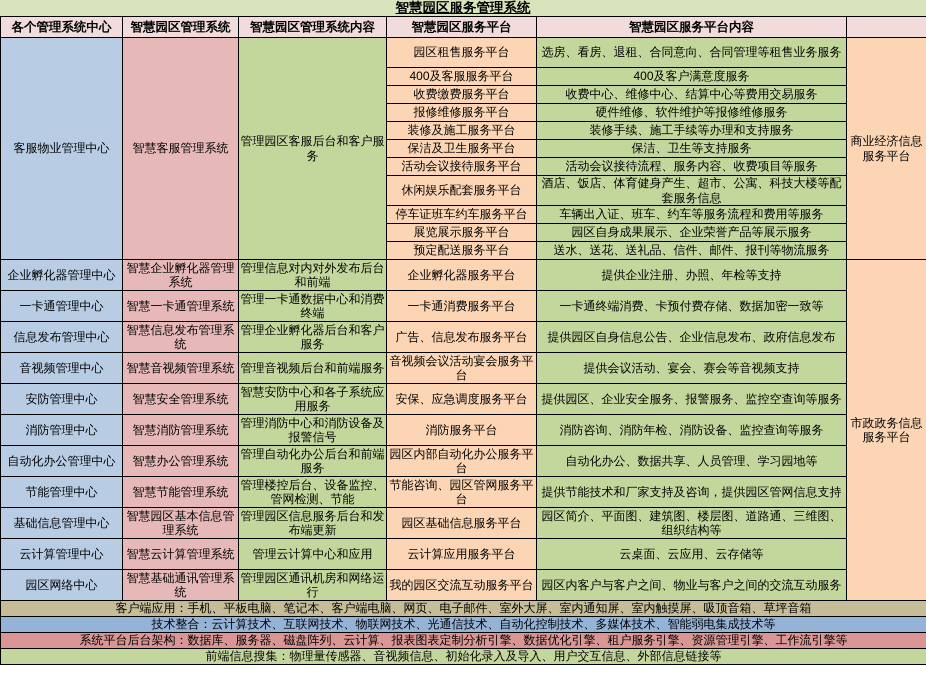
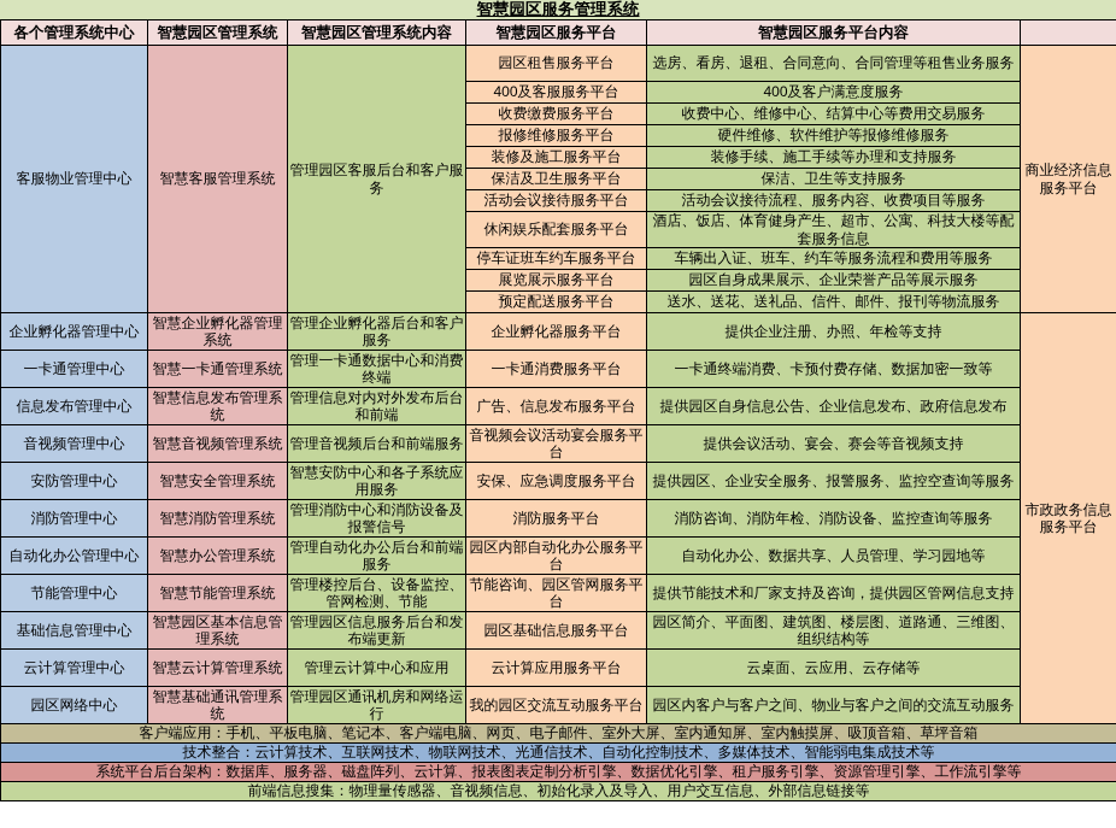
  智慧园区服务管理系统
  各个管理系统中心	智慧园区管理系统	智慧园区管理系统内容	智慧园区服务平台	智慧园区服务平台内容
  客服物业管理中心	智慧客服管理系统	管理园区客服后台和客户服务	园区租售服务平台	选房、看房、退租、合同意向、合同管理等租售业务服务	商业经济信息服务平台
  400及客服服务平台	400及客户满意度服务
  收费缴费服务平台	收费中心、维修中心、结算中心等费用交易服务
  报修维修服务平台	硬件维修、软件维护等报修维修服务
  装修及施工服务平台	装修手续、施工手续等办理和支持服务
  保洁及卫生服务平台	保洁、卫生等支持服务
  活动会议接待服务平台	活动会议接待流程、服务内容、收费项目等服务
  休闲娱乐配套服务平台	酒店、饭店、体育健身产生、超市、公寓、科技大楼等配套服务信息
  停车证班车约车服务平台	车辆出入证、班车、约车等服务流程和费用等服务
  展览展示服务平台	园区自身成果展示、企业荣誉产品等展示服务
  预定配送服务平台	送水、送花、送礼品、信件、邮件、报刊等物流服务
- 企业孵化器管理中心	智慧企业孵化器管理系统	管理信息对内对外发布后台和前端	企业孵化器服务平台	提供企业注册、办照、年检等支持	市政政务信息服务平台
+ 企业孵化器管理中心	智慧企业孵化器管理系统	管理企业孵化器后台和客户服务	企业孵化器服务平台	提供企业注册、办照、年检等支持	市政政务信息服务平台
  一卡通管理中心	智慧一卡通管理系统	管理一卡通数据中心和消费终端	一卡通消费服务平台	一卡通终端消费、卡预付费存储、数据加密一致等
- 信息发布管理中心	智慧信息发布管理系统	管理企业孵化器后台和客户服务	广告、信息发布服务平台	提供园区自身信息公告、企业信息发布、政府信息发布
+ 信息发布管理中心	智慧信息发布管理系统	管理信息对内对外发布后台和前端	广告、信息发布服务平台	提供园区自身信息公告、企业信息发布、政府信息发布
  音视频管理中心	智慧音视频管理系统	管理音视频后台和前端服务	音视频会议活动宴会服务平台	提供会议活动、宴会、赛会等音视频支持
  安防管理中心	智慧安全管理系统	智慧安防中心和各子系统应用服务	安保、应急调度服务平台	提供园区、企业安全服务、报警服务、监控空查询等服务
  消防管理中心	智慧消防管理系统	管理消防中心和消防设备及报警信号	消防服务平台	消防咨询、消防年检、消防设备、监控查询等服务
  自动化办公管理中心	智慧办公管理系统	管理自动化办公后台和前端服务	园区内部自动化办公服务平台	自动化办公、数据共享、人员管理、学习园地等
  节能管理中心	智慧节能管理系统	管理楼控后台、设备监控、管网检测、节能	节能咨询、园区管网服务平台	提供节能技术和厂家支持及咨询，提供园区管网信息支持
  基础信息管理中心	智慧园区基本信息管理系统	管理园区信息服务后台和发布端更新	园区基础信息服务平台	园区简介、平面图、建筑图、楼层图、道路通、三维图、组织结构等
  云计算管理中心	智慧云计算管理系统	管理云计算中心和应用	云计算应用服务平台	云桌面、云应用、云存储等
  园区网络中心	智慧基础通讯管理系统	管理园区通讯机房和网络运行	我的园区交流互动服务平台	园区内客户与客户之间、物业与客户之间的交流互动服务
  客户端应用：手机、平板电脑、笔记本、客户端电脑、网页、电子邮件、室外大屏、室内通知屏、室内触摸屏、吸顶音箱、草坪音箱
  技术整合：云计算技术、互联网技术、物联网技术、光通信技术、自动化控制技术、多媒体技术、智能弱电集成技术等
  系统平台后台架构：数据库、服务器、磁盘阵列、云计算、报表图表定制分析引擎、数据优化引擎、租户服务引擎、资源管理引擎、工作流引擎等
  前端信息搜集：物理量传感器、音视频信息、初始化录入及导入、用户交互信息、外部信息链接等
